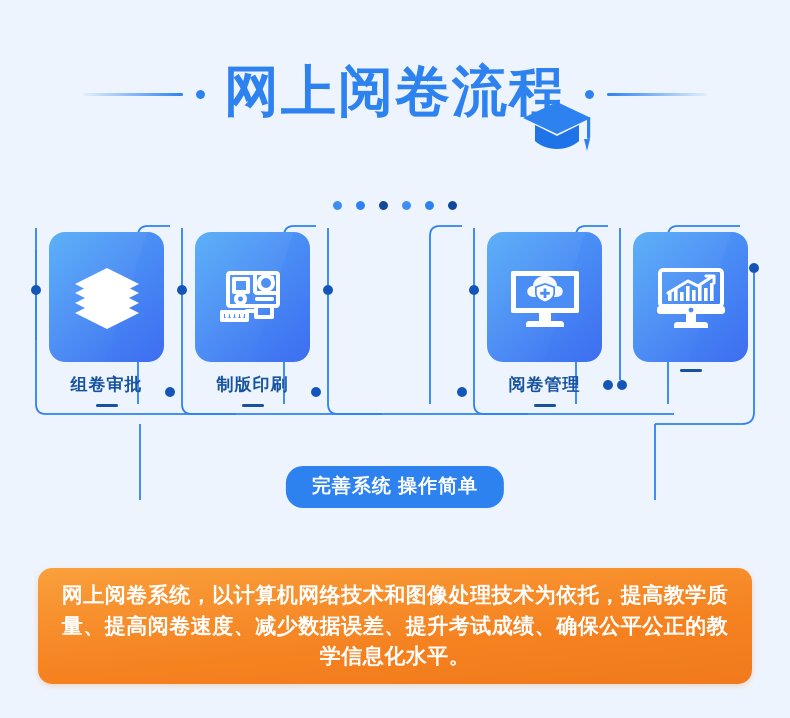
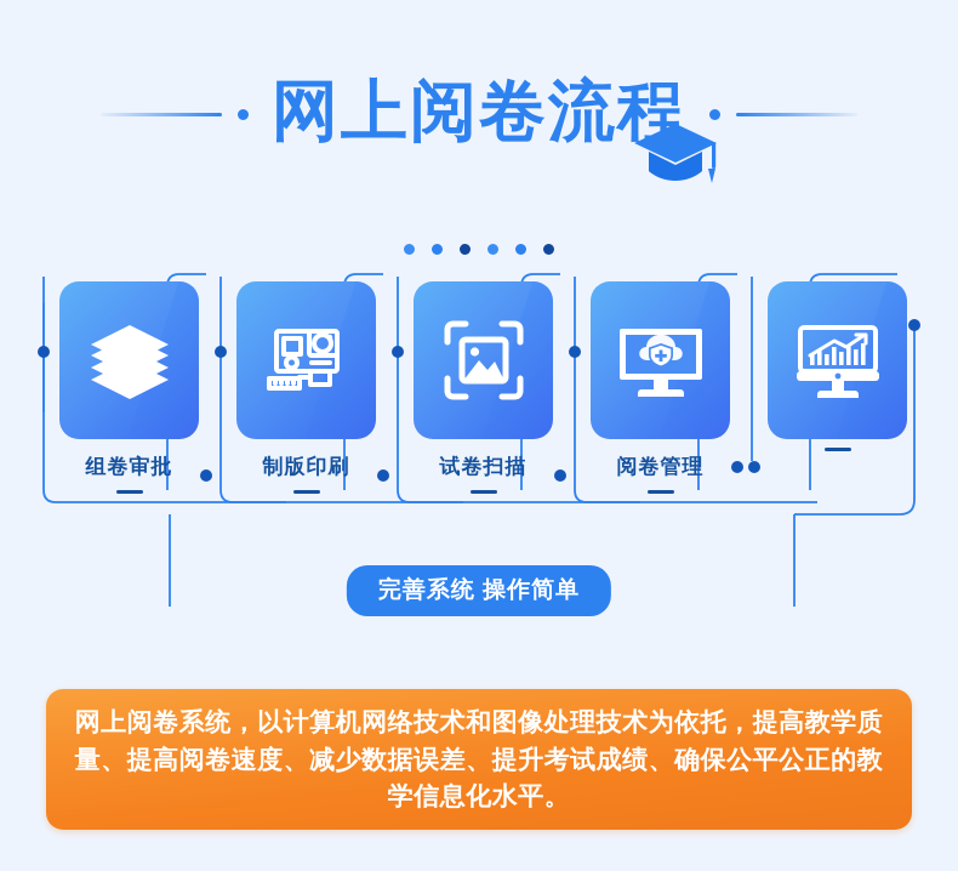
  网上阅卷流程
  组卷审批
  制版印刷
+ 试卷扫描
  阅卷管理
  完善系统 操作简单
  网上阅卷系统，以计算机网络技术和图像处理技术为依托，提高教学质量、提高阅卷速度、减少数据误差、提升考试成绩、确保公平公正的教学信息化水平。
